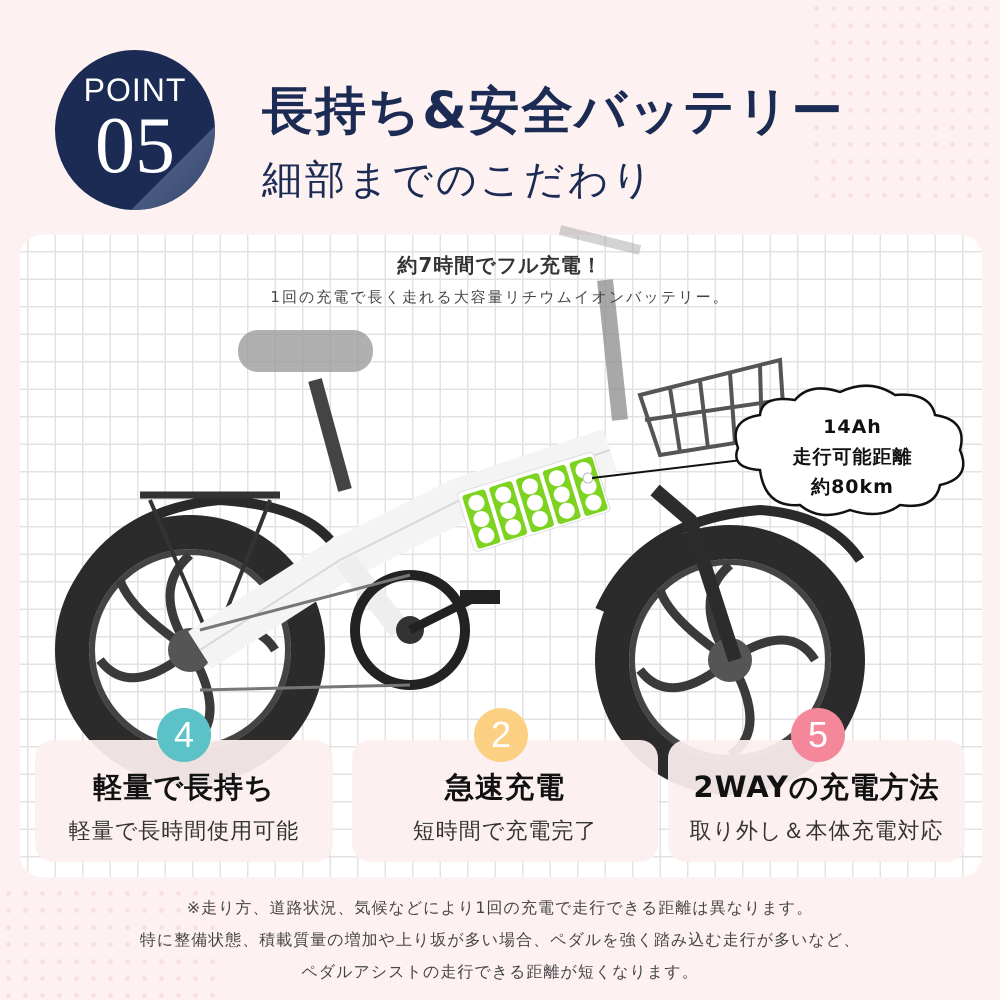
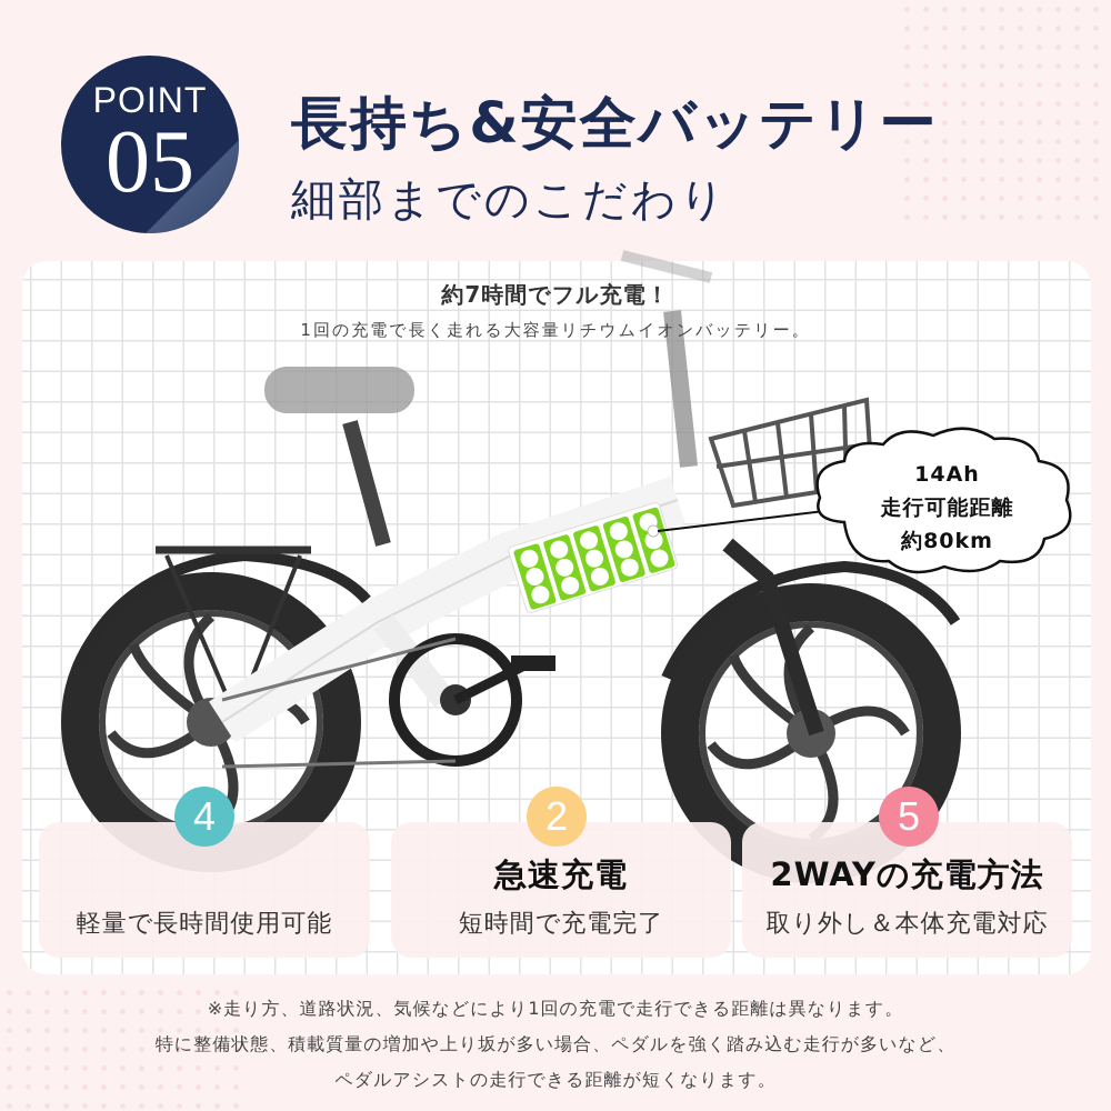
  POINT
  05
  長持ち&安全バッテリー
  細部までのこだわり
  約7時間でフル充電！
  1回の充電で長く走れる大容量リチウムイオンバッテリー。
  14Ah
  走行可能距離
  約80km
  4
  2
  5
- 軽量で長持ち
  軽量で長時間使用可能
  急速充電
  短時間で充電完了
  2WAYの充電方法
  取り外し＆本体充電対応
  ※走り方、道路状況、気候などにより1回の充電で走行できる距離は異なります。
  特に整備状態、積載質量の増加や上り坂が多い場合、ペダルを強く踏み込む走行が多いなど、
  ペダルアシストの走行できる距離が短くなります。
